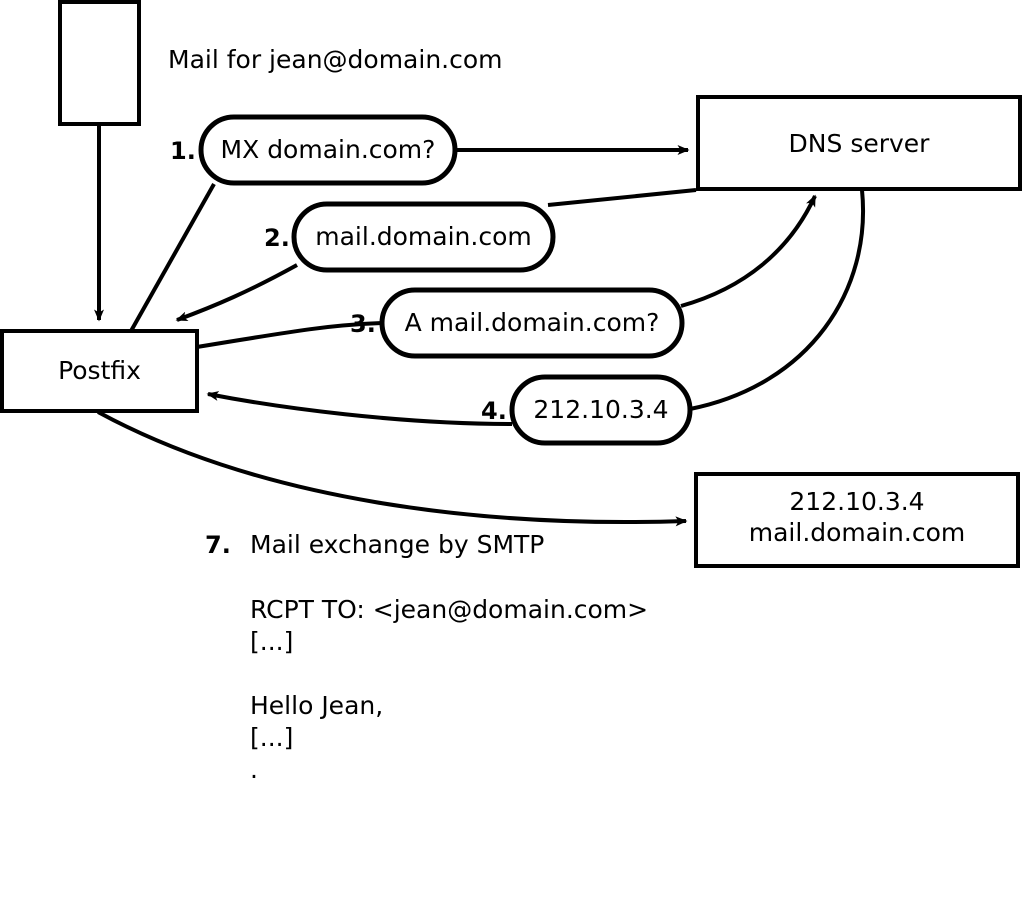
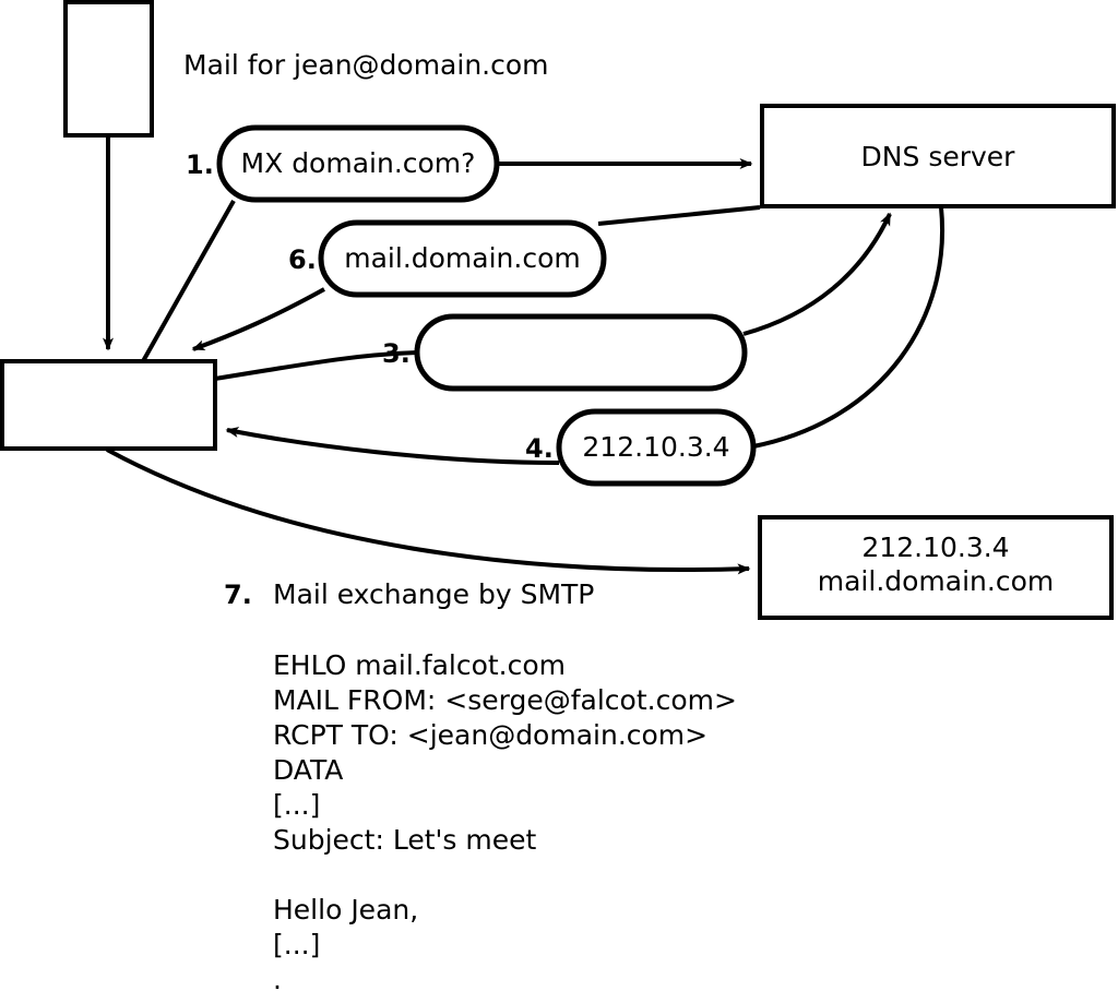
  Mail for jean@domain.com
- Postfix
  DNS server
  212.10.3.4
  mail.domain.com
  1.
- 2.
+ 6.
  3.
  4.
  7.
  MX domain.com?
  mail.domain.com
- A mail.domain.com?
  212.10.3.4
  Mail exchange by SMTP
+ EHLO mail.falcot.com
+ MAIL FROM: <serge@falcot.com>
  RCPT TO: <jean@domain.com>
+ DATA
  [...]
+ Subject: Let's meet
  Hello Jean,
  [...]
  .
